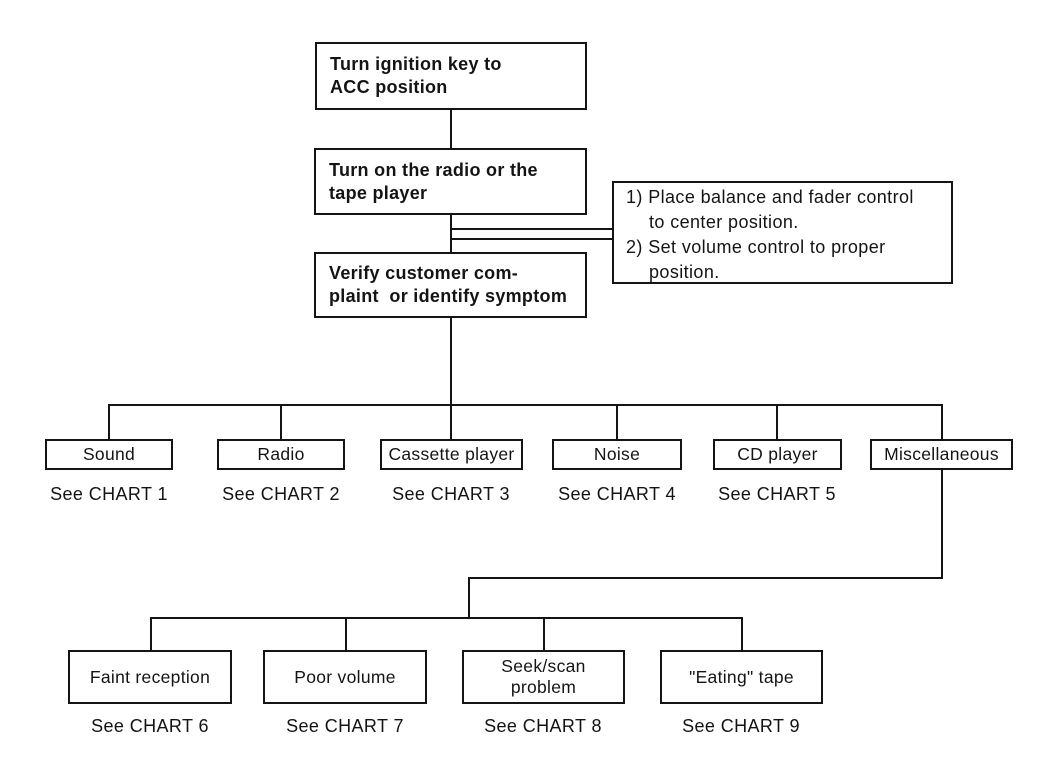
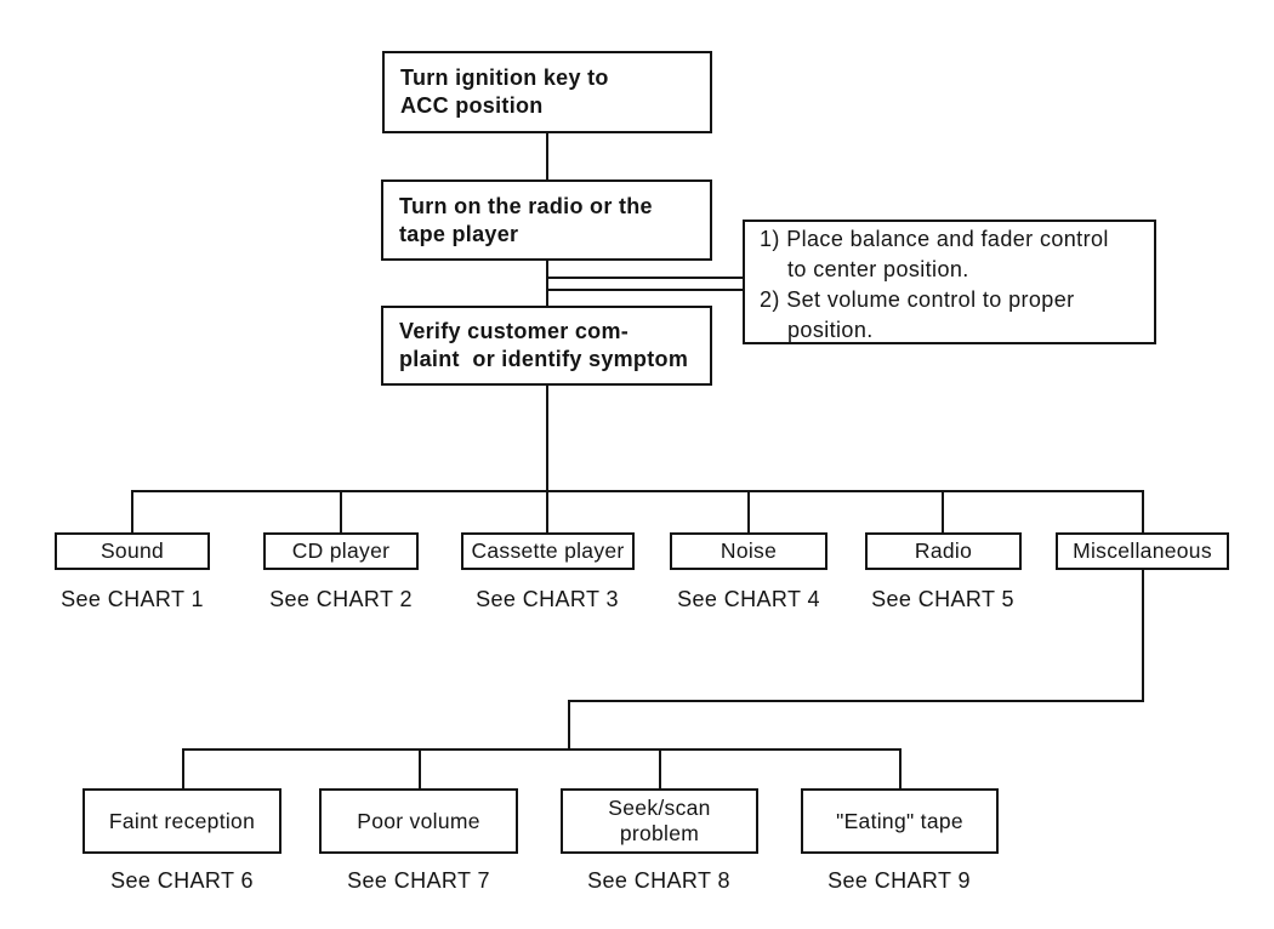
  Turn ignition key to
  ACC position
  Turn on the radio or the
  tape player
  Verify customer com-
  plaint or identify symptom
  1) Place balance and fader control
  to center position.
  2) Set volume control to proper
  position.
  Sound
- Radio
+ CD player
  Cassette player
  Noise
- CD player
+ Radio
  Miscellaneous
  See CHART 1
  See CHART 2
  See CHART 3
  See CHART 4
  See CHART 5
  Faint reception
  Poor volume
  Seek/scan
  problem
  "Eating" tape
  See CHART 6
  See CHART 7
  See CHART 8
  See CHART 9
